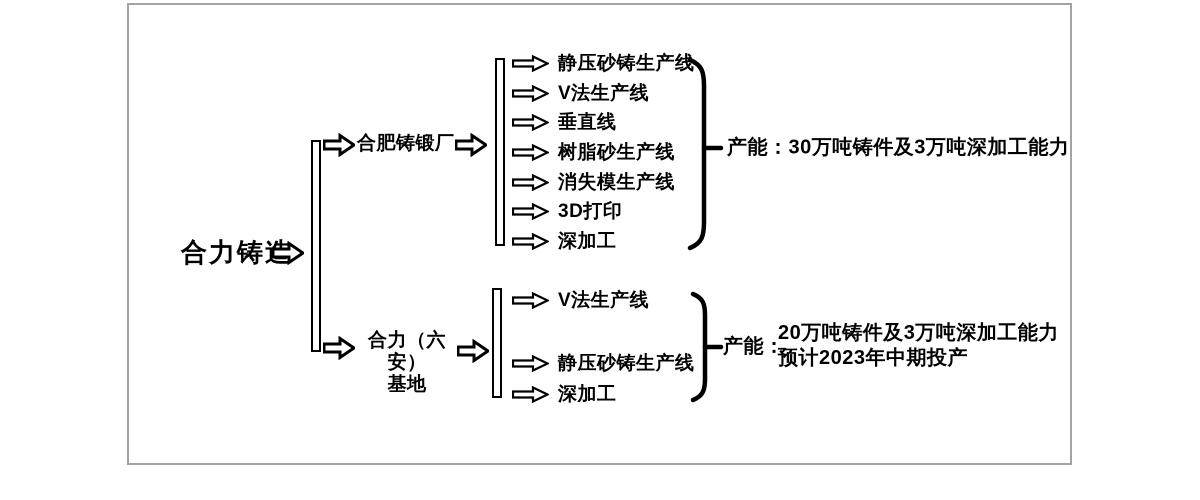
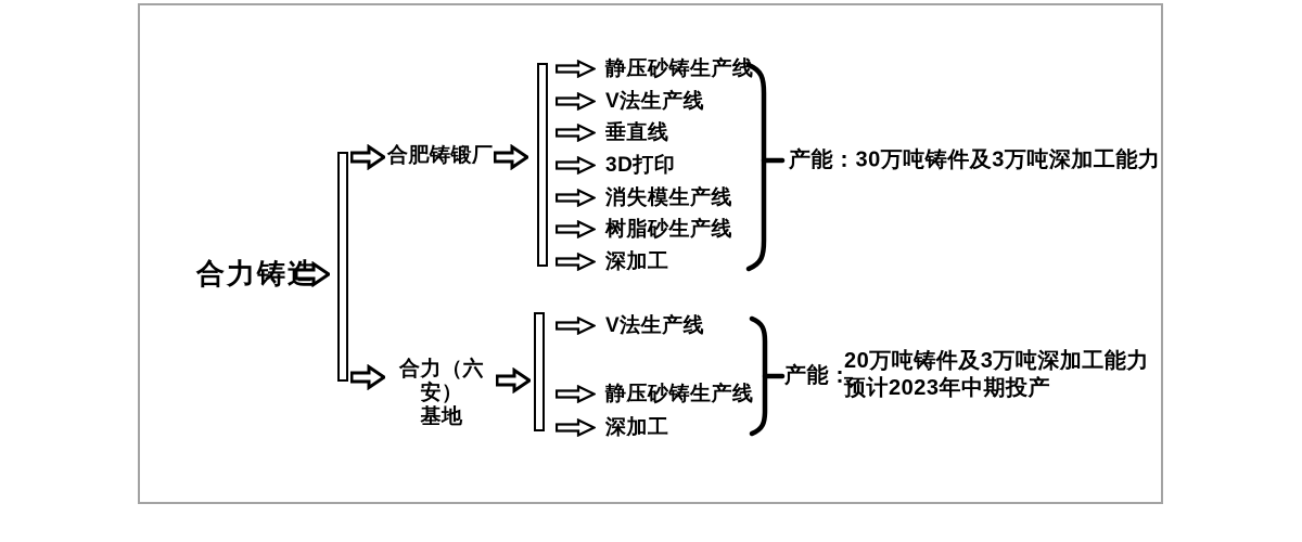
  合力铸
  合肥铸锻厂
  静压砂铸生产线
  V法生产线
  垂直线
- 树脂砂生产线
+ 3D打印
  消失模生产线
- 3D打印
+ 树脂砂生产线
  深加工
  产能：30万吨铸件及3万吨深加工能力
  合力（六安）
  基地
  V法生产线
  静压砂铸生产线
  深加工
  产能：
  20万吨铸件及3万吨深加工能力
  预计2023年中期投产
